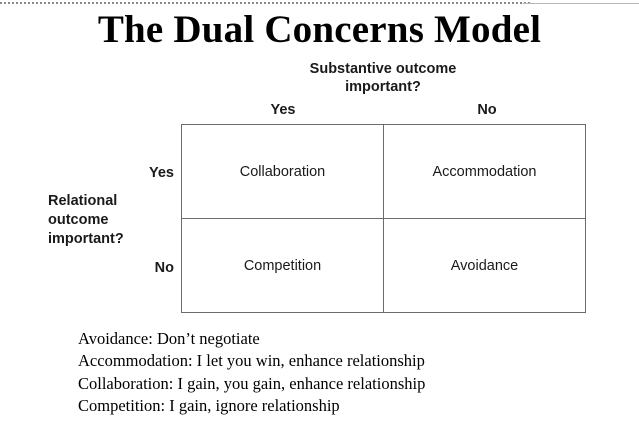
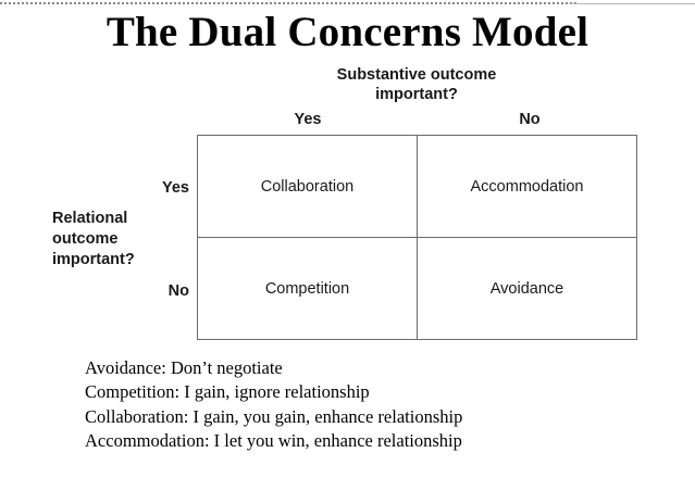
  The Dual Concerns Model
  Substantive outcome
  important?
  Yes
  No
  Relational
  outcome
  important?
  Yes
  No
  Collaboration	Accommodation
  Competition	Avoidance
  Avoidance: Don’t negotiate
- Accommodation: I let you win, enhance relationship
+ Competition: I gain, ignore relationship
  Collaboration: I gain, you gain, enhance relationship
- Competition: I gain, ignore relationship
+ Accommodation: I let you win, enhance relationship
